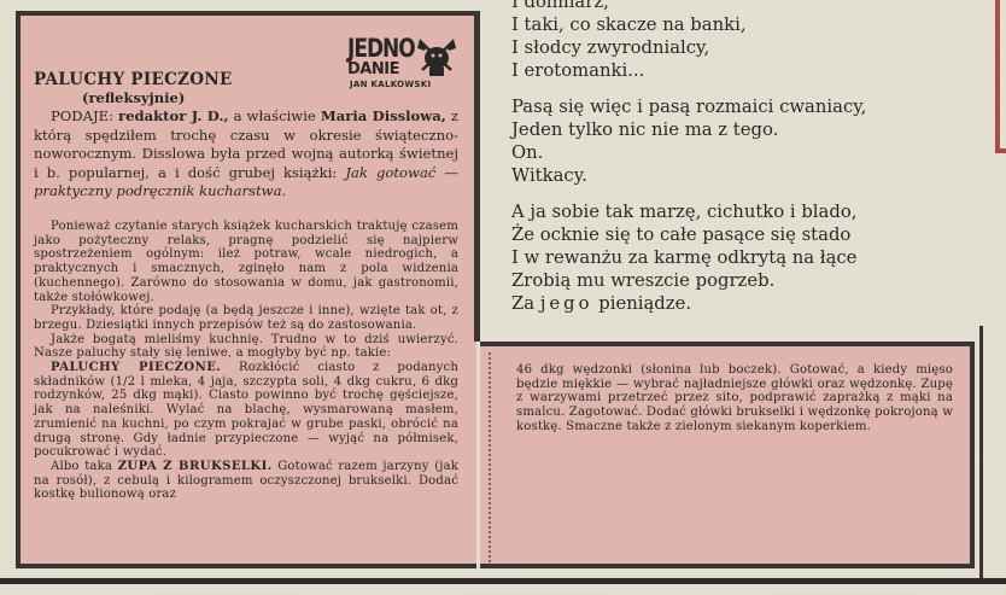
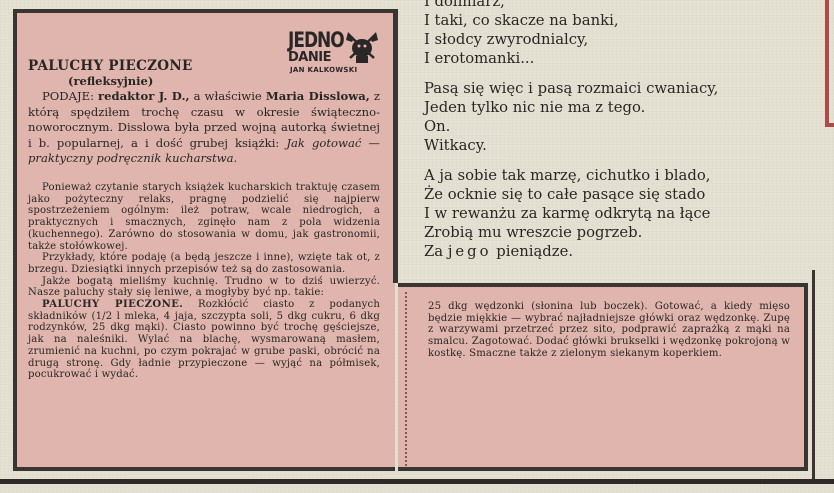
  I dolmiarz,
  I taki, co skacze na banki,
  I słodcy zwyrodnialcy,
  I erotomanki...
  Pasą się więc i pasą rozmaici cwaniacy,
  Jeden tylko nic nie ma z tego.
  On.
  Witkacy.
  A ja sobie tak marzę, cichutko i blado,
  Że ocknie się to całe pasące się stado
  I w rewanżu za karmę odkrytą na łące
  Zrobią mu wreszcie pogrzeb.
  Za jego pieniądze.
  JEDNO
  DANIE
  JAN KALKOWSKI
  PALUCHY PIECZONE
  (refleksyjnie)
  PODAJE: redaktor J. D., a właściwie Maria Disslowa, z którą spędziłem trochę czasu w okresie świąteczno-noworocznym. Disslowa była przed wojną autorką świetnej i b. popularnej, a i dość grubej książki: Jak gotować — praktyczny podręcznik kucharstwa.
  Ponieważ czytanie starych książek kucharskich traktuję czasem jako pożyteczny relaks, pragnę podzielić się najpierw spostrzeżeniem ogólnym: ileż potraw, wcale niedrogich, a praktycznych i smacznych, zginęło nam z pola widzenia (kuchennego). Zarówno do stosowania w domu, jak gastronomii, także stołówkowej.
  Przykłady, które podaję (a będą jeszcze i inne), wzięte tak ot, z brzegu. Dziesiątki innych przepisów też są do zastosowania.
  Jakże bogatą mieliśmy kuchnię. Trudno w to dziś uwierzyć. Nasze paluchy stały się leniwe, a mogłyby być np. takie:
- PALUCHY PIECZONE. Rozkłócić ciasto z podanych składników (1/2 l mleka, 4 jaja, szczypta soli, 4 dkg cukru, 6 dkg rodzynków, 25 dkg mąki). Ciasto powinno być trochę gęściejsze, jak na naleśniki. Wylać na blachę, wysmarowaną masłem, zrumienić na kuchni, po czym pokrajać w grube paski, obrócić na drugą stronę. Gdy ładnie przypieczone — wyjąć na półmisek, pocukrować i wydać.
+ PALUCHY PIECZONE. Rozkłócić ciasto z podanych składników (1/2 l mleka, 4 jaja, szczypta soli, 5 dkg cukru, 6 dkg rodzynków, 25 dkg mąki). Ciasto powinno być trochę gęściejsze, jak na naleśniki. Wylać na blachę, wysmarowaną masłem, zrumienić na kuchni, po czym pokrajać w grube paski, obrócić na drugą stronę. Gdy ładnie przypieczone — wyjąć na półmisek, pocukrować i wydać.
- Albo taka ZUPA Z BRUKSELKI. Gotować razem jarzyny (jak na rosół), z cebulą i kilogramem oczyszczonej brukselki. Dodać kostkę bulionową oraz
- 46 dkg wędzonki (słonina lub boczek). Gotować, a kiedy mięso będzie miękkie — wybrać najładniejsze główki oraz wędzonkę. Zupę z warzywami przetrzeć przez sito, podprawić zaprażką z mąki na smalcu. Zagotować. Dodać główki brukselki i wędzonkę pokrojoną w kostkę. Smaczne także z zielonym siekanym koperkiem.
+ 25 dkg wędzonki (słonina lub boczek). Gotować, a kiedy mięso będzie miękkie — wybrać najładniejsze główki oraz wędzonkę. Zupę z warzywami przetrzeć przez sito, podprawić zaprażką z mąki na smalcu. Zagotować. Dodać główki brukselki i wędzonkę pokrojoną w kostkę. Smaczne także z zielonym siekanym koperkiem.
